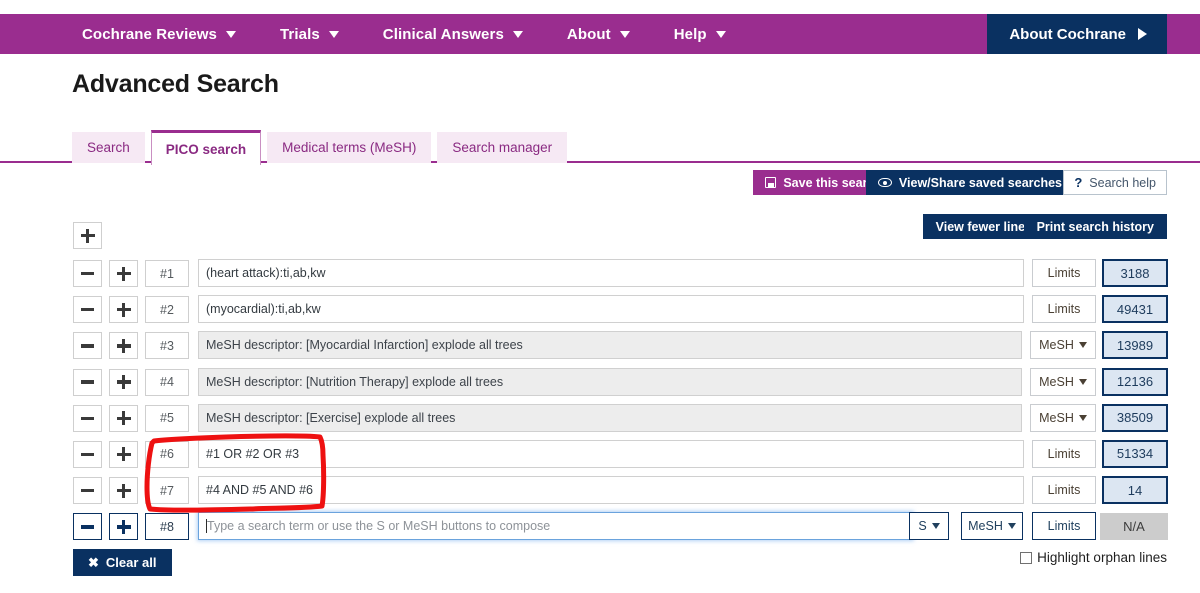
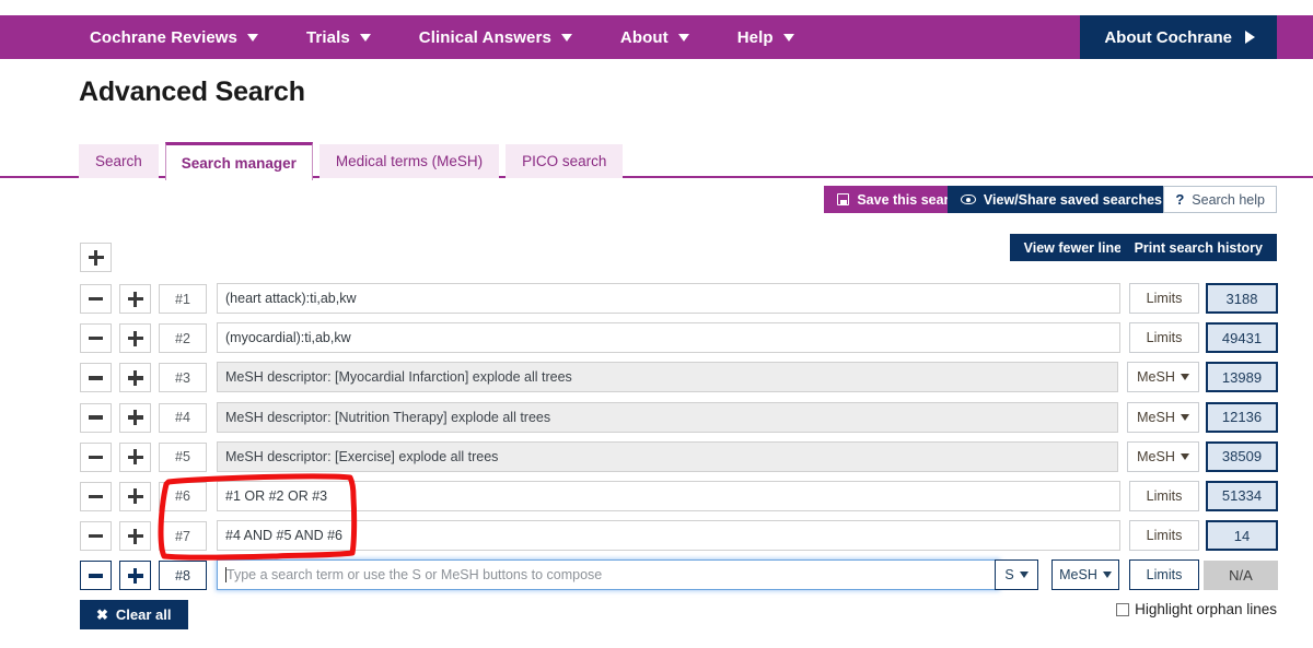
  Cochrane Reviews
  Trials
  Clinical Answers
  About
  Help
  About Cochrane
  Advanced Search
  Search
- PICO search
+ Search manager
  Medical terms (MeSH)
- Search manager
+ PICO search
  Save this sea
  View/Share saved searches
  ?
  Search help
  View fewer line
  Print search history
  #1
  (heart attack):ti,ab,kw
  Limits
  3188
  #2
  (myocardial):ti,ab,kw
  Limits
  49431
  #3
  MeSH descriptor: [Myocardial Infarction] explode all trees
  MeSH
  13989
  #4
  MeSH descriptor: [Nutrition Therapy] explode all trees
  MeSH
  12136
  #5
  MeSH descriptor: [Exercise] explode all trees
  MeSH
  38509
  #6
  #1 OR #2 OR #3
  Limits
  51334
  #7
  #4 AND #5 AND #6
  Limits
  14
  #8
  Type a search term or use the S or MeSH buttons to compose
  S
  MeSH
  Limits
  N/A
  ✖
  Clear all
  Highlight orphan lines
